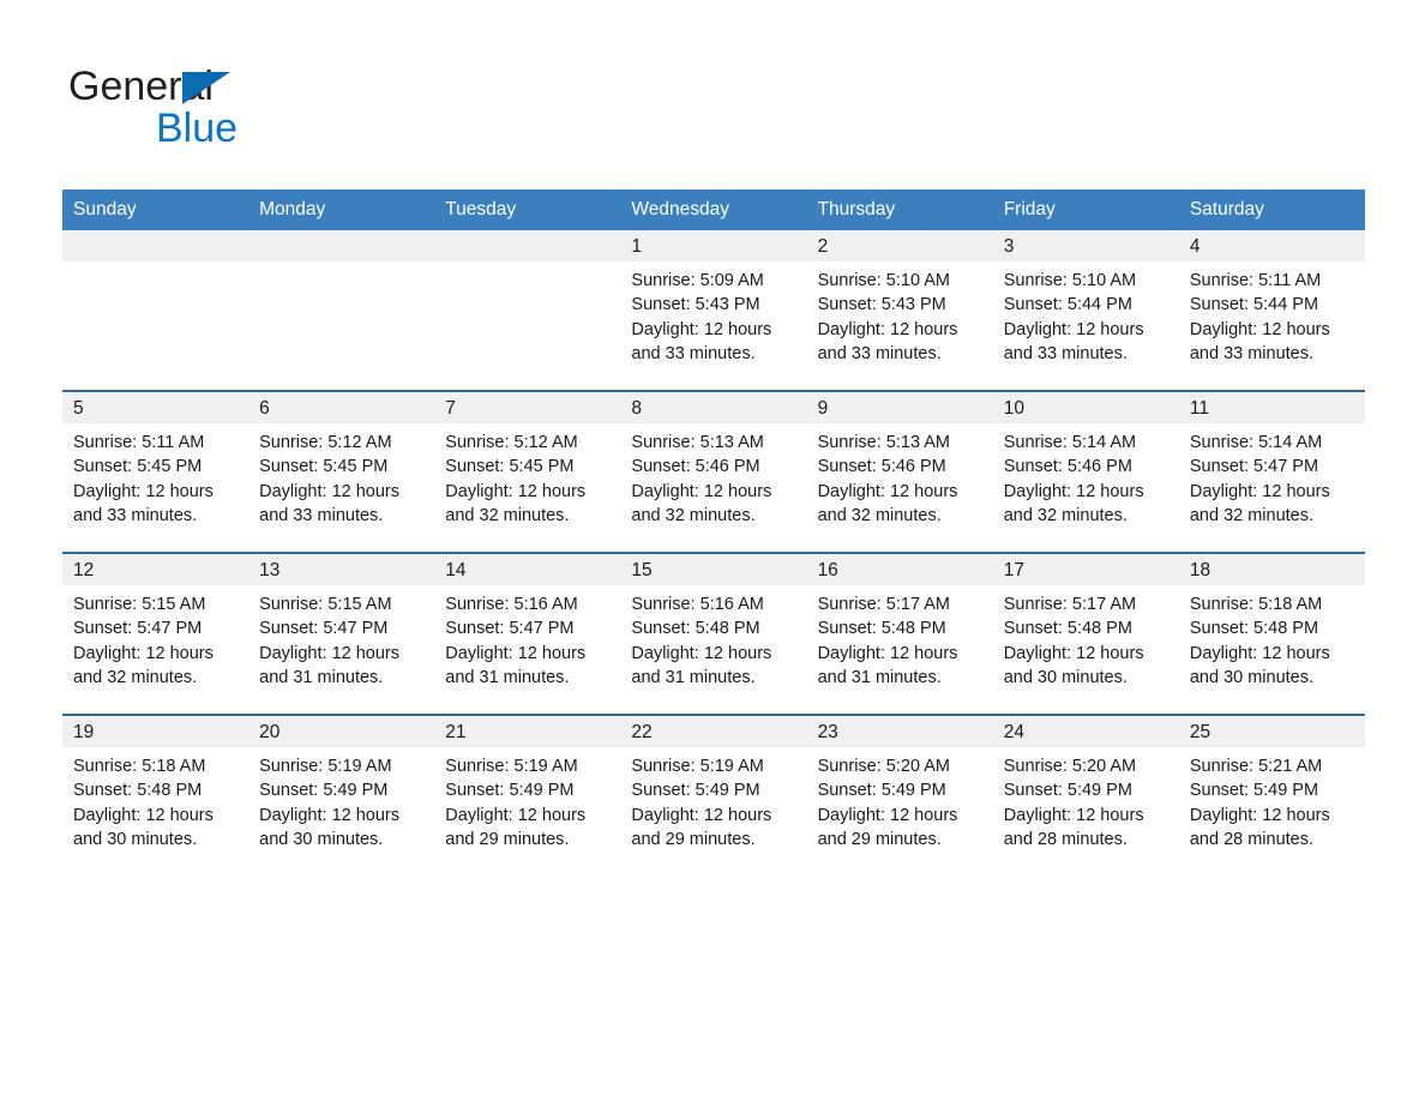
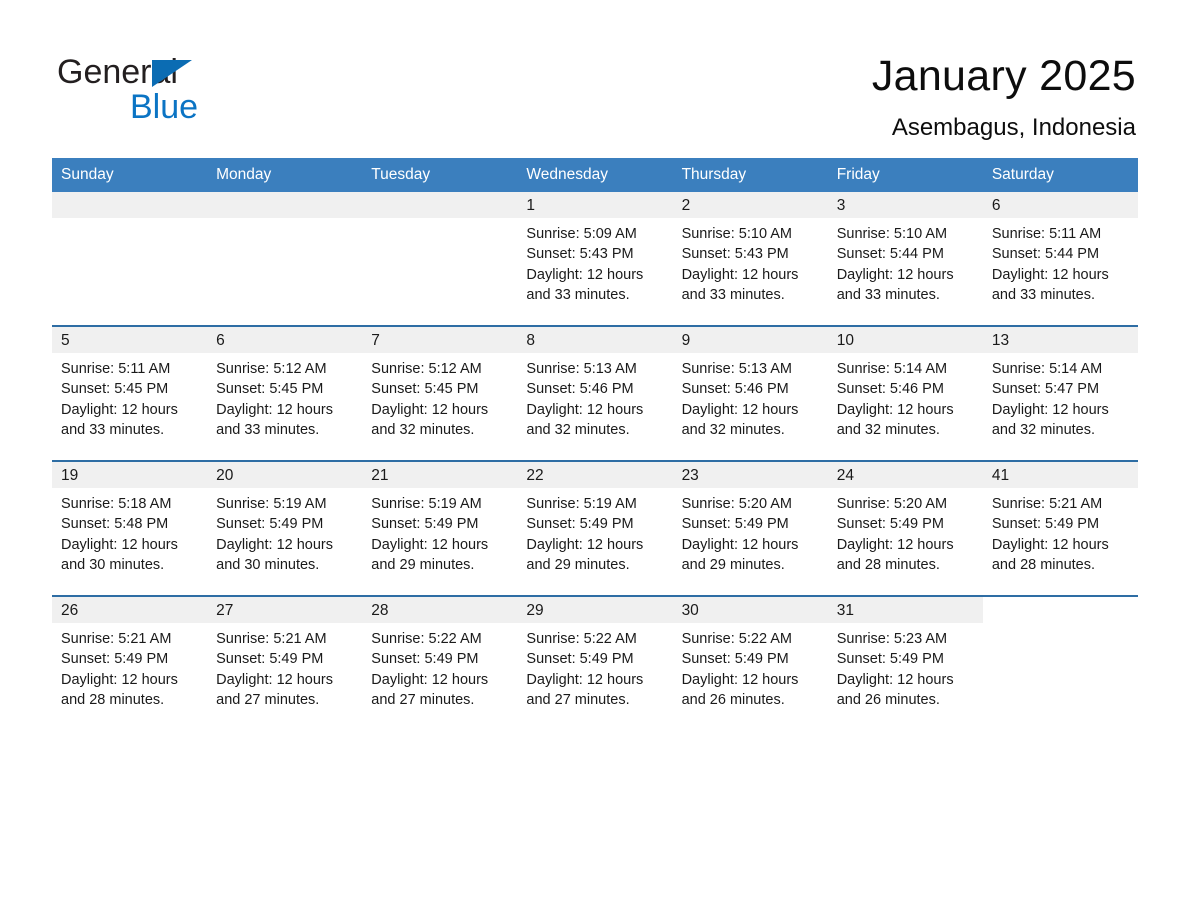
  General
  Blue
+ January 2025
+ Asembagus, Indonesia
  Sunday	Monday	Tuesday	Wednesday	Thursday	Friday	Saturday
- 			1Sunrise: 5:09 AMSunset: 5:43 PMDaylight: 12 hoursand 33 minutes.	2Sunrise: 5:10 AMSunset: 5:43 PMDaylight: 12 hoursand 33 minutes.	3Sunrise: 5:10 AMSunset: 5:44 PMDaylight: 12 hoursand 33 minutes.	4Sunrise: 5:11 AMSunset: 5:44 PMDaylight: 12 hoursand 33 minutes.
+ 			1Sunrise: 5:09 AMSunset: 5:43 PMDaylight: 12 hoursand 33 minutes.	2Sunrise: 5:10 AMSunset: 5:43 PMDaylight: 12 hoursand 33 minutes.	3Sunrise: 5:10 AMSunset: 5:44 PMDaylight: 12 hoursand 33 minutes.	6Sunrise: 5:11 AMSunset: 5:44 PMDaylight: 12 hoursand 33 minutes.
- 5Sunrise: 5:11 AMSunset: 5:45 PMDaylight: 12 hoursand 33 minutes.	6Sunrise: 5:12 AMSunset: 5:45 PMDaylight: 12 hoursand 33 minutes.	7Sunrise: 5:12 AMSunset: 5:45 PMDaylight: 12 hoursand 32 minutes.	8Sunrise: 5:13 AMSunset: 5:46 PMDaylight: 12 hoursand 32 minutes.	9Sunrise: 5:13 AMSunset: 5:46 PMDaylight: 12 hoursand 32 minutes.	10Sunrise: 5:14 AMSunset: 5:46 PMDaylight: 12 hoursand 32 minutes.	11Sunrise: 5:14 AMSunset: 5:47 PMDaylight: 12 hoursand 32 minutes.
+ 5Sunrise: 5:11 AMSunset: 5:45 PMDaylight: 12 hoursand 33 minutes.	6Sunrise: 5:12 AMSunset: 5:45 PMDaylight: 12 hoursand 33 minutes.	7Sunrise: 5:12 AMSunset: 5:45 PMDaylight: 12 hoursand 32 minutes.	8Sunrise: 5:13 AMSunset: 5:46 PMDaylight: 12 hoursand 32 minutes.	9Sunrise: 5:13 AMSunset: 5:46 PMDaylight: 12 hoursand 32 minutes.	10Sunrise: 5:14 AMSunset: 5:46 PMDaylight: 12 hoursand 32 minutes.	13Sunrise: 5:14 AMSunset: 5:47 PMDaylight: 12 hoursand 32 minutes.
- 12Sunrise: 5:15 AMSunset: 5:47 PMDaylight: 12 hoursand 32 minutes.	13Sunrise: 5:15 AMSunset: 5:47 PMDaylight: 12 hoursand 31 minutes.	14Sunrise: 5:16 AMSunset: 5:47 PMDaylight: 12 hoursand 31 minutes.	15Sunrise: 5:16 AMSunset: 5:48 PMDaylight: 12 hoursand 31 minutes.	16Sunrise: 5:17 AMSunset: 5:48 PMDaylight: 12 hoursand 31 minutes.	17Sunrise: 5:17 AMSunset: 5:48 PMDaylight: 12 hoursand 30 minutes.	18Sunrise: 5:18 AMSunset: 5:48 PMDaylight: 12 hoursand 30 minutes.
- 19Sunrise: 5:18 AMSunset: 5:48 PMDaylight: 12 hoursand 30 minutes.	20Sunrise: 5:19 AMSunset: 5:49 PMDaylight: 12 hoursand 30 minutes.	21Sunrise: 5:19 AMSunset: 5:49 PMDaylight: 12 hoursand 29 minutes.	22Sunrise: 5:19 AMSunset: 5:49 PMDaylight: 12 hoursand 29 minutes.	23Sunrise: 5:20 AMSunset: 5:49 PMDaylight: 12 hoursand 29 minutes.	24Sunrise: 5:20 AMSunset: 5:49 PMDaylight: 12 hoursand 28 minutes.	25Sunrise: 5:21 AMSunset: 5:49 PMDaylight: 12 hoursand 28 minutes.
+ 19Sunrise: 5:18 AMSunset: 5:48 PMDaylight: 12 hoursand 30 minutes.	20Sunrise: 5:19 AMSunset: 5:49 PMDaylight: 12 hoursand 30 minutes.	21Sunrise: 5:19 AMSunset: 5:49 PMDaylight: 12 hoursand 29 minutes.	22Sunrise: 5:19 AMSunset: 5:49 PMDaylight: 12 hoursand 29 minutes.	23Sunrise: 5:20 AMSunset: 5:49 PMDaylight: 12 hoursand 29 minutes.	24Sunrise: 5:20 AMSunset: 5:49 PMDaylight: 12 hoursand 28 minutes.	41Sunrise: 5:21 AMSunset: 5:49 PMDaylight: 12 hoursand 28 minutes.
+ 26Sunrise: 5:21 AMSunset: 5:49 PMDaylight: 12 hoursand 28 minutes.	27Sunrise: 5:21 AMSunset: 5:49 PMDaylight: 12 hoursand 27 minutes.	28Sunrise: 5:22 AMSunset: 5:49 PMDaylight: 12 hoursand 27 minutes.	29Sunrise: 5:22 AMSunset: 5:49 PMDaylight: 12 hoursand 27 minutes.	30Sunrise: 5:22 AMSunset: 5:49 PMDaylight: 12 hoursand 26 minutes.	31Sunrise: 5:23 AMSunset: 5:49 PMDaylight: 12 hoursand 26 minutes.
